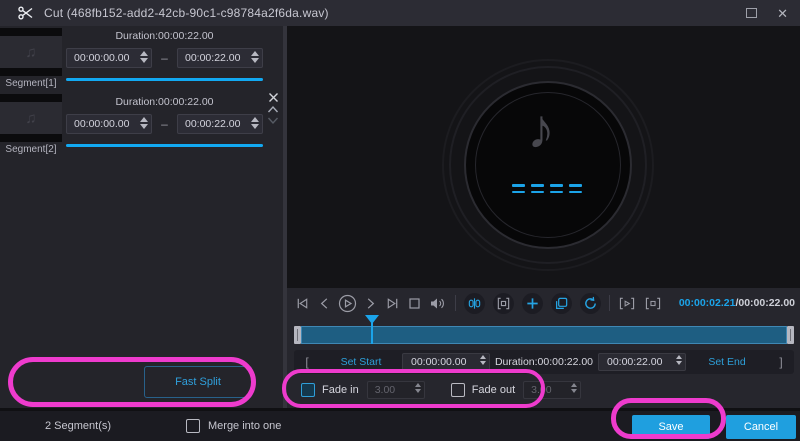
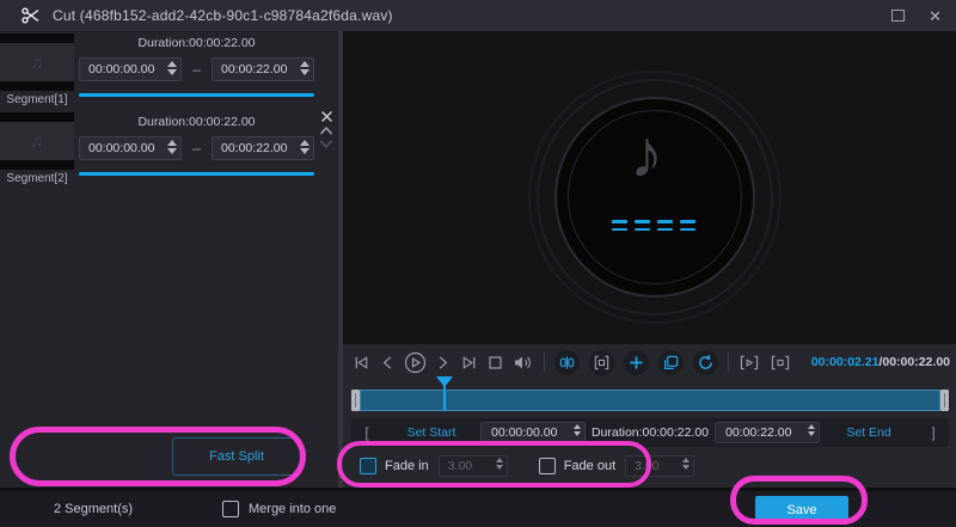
  Cut (468fb152-add2-42cb-90c1-c98784a2f6da.wav)
  ✕
  ♫
  Segment[1]
  ♫
  Segment[2]
  Duration:00:00:22.00
  00:00:00.00
  –
  00:00:22.00
  Duration:00:00:22.00
  00:00:00.00
  –
  00:00:22.00
  Fast Split
  ♪
  00:00:02.21/00:00:22.00
  [
  Set Start
  00:00:00.00
  Duration:00:00:22.00
  00:00:22.00
  Set End
  ]
  Fade in
  3.00
  Fade out
  3.00
  2 Segment(s)
  Merge into one
  Save
- Cancel
